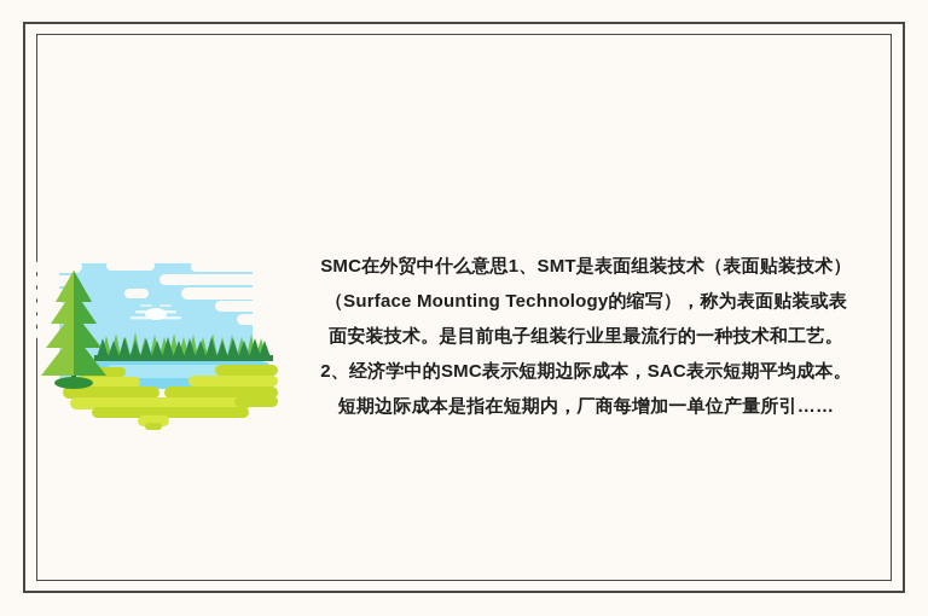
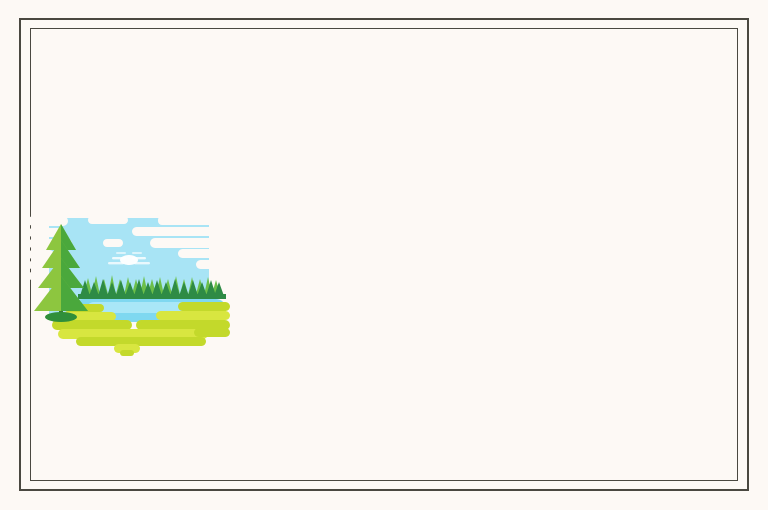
- SMC在外贸中什么意思1、SMT是表面组装技术（表面贴装技术）（Surface Mounting Technology的缩写），称为表面贴装或表面安装技术。是目前电子组装行业里最流行的一种技术和工艺。2、经济学中的SMC表示短期边际成本，SAC表示短期平均成本。短期边际成本是指在短期内，厂商每增加一单位产量所引……
